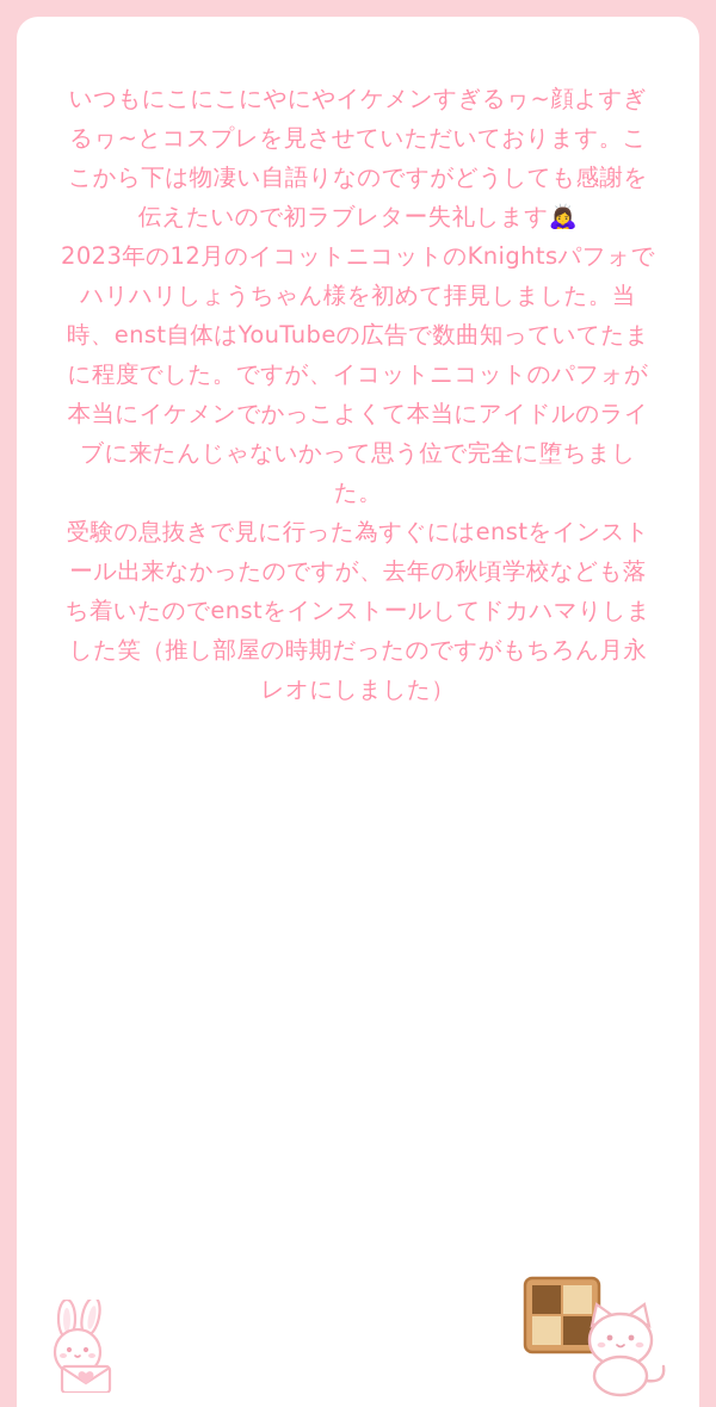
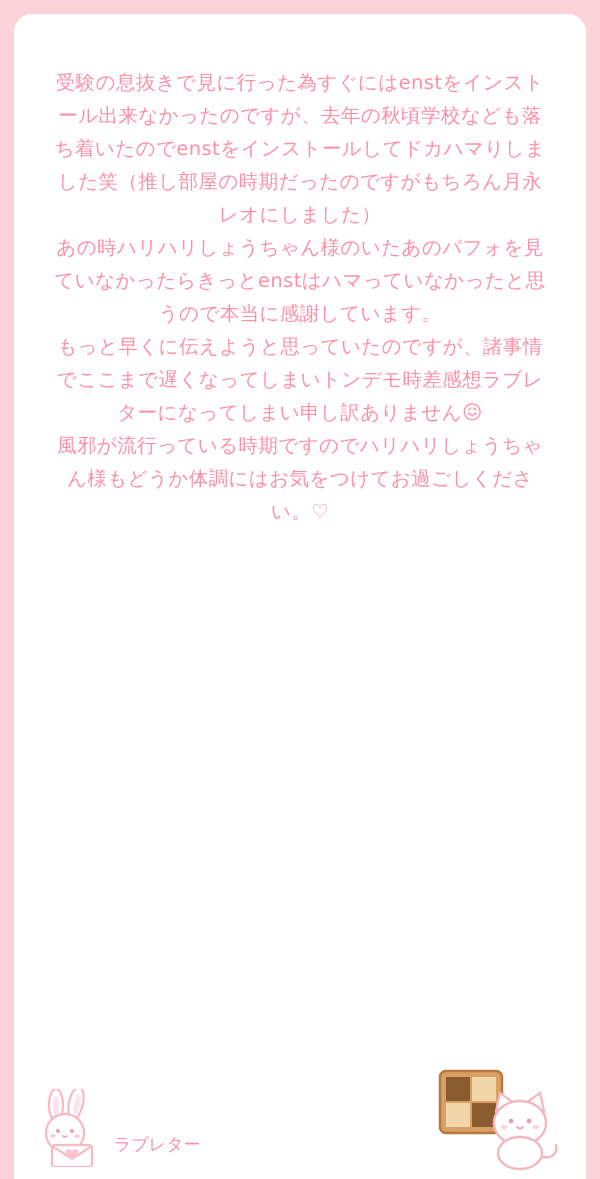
- いつもにこにこにやにやイケメンすぎるヮ~顔よすぎるヮ~とコスプレを見させていただいております。ここから下は物凄い自語りなのですがどうしても感謝を伝えたいので初ラブレター失礼します🙇‍♀
- 2023年の12月のイコットニコットのKnightsパフォでハリハリしょうちゃん様を初めて拝見しました。当時、enst自体はYouTubeの広告で数曲知っていてたまに程度でした。ですが、イコットニコットのパフォが本当にイケメンでかっこよくて本当にアイドルのライブに来たんじゃないかって思う位で完全に堕ちました。
  受験の息抜きで見に行った為すぐにはenstをインストール出来なかったのですが、去年の秋頃学校なども落ち着いたのでenstをインストールしてドカハマりしました笑（推し部屋の時期だったのですがもちろん月永レオにしました）
+ あの時ハリハリしょうちゃん様のいたあのパフォを見ていなかったらきっとenstはハマっていなかったと思うので本当に感謝しています。
+ もっと早くに伝えようと思っていたのですが、諸事情でここまで遅くなってしまいトンデモ時差感想ラブレターになってしまい申し訳ありません😖
+ 風邪が流行っている時期ですのでハリハリしょうちゃん様もどうか体調にはお気をつけてお過ごしください。♡
+ ラブレター
